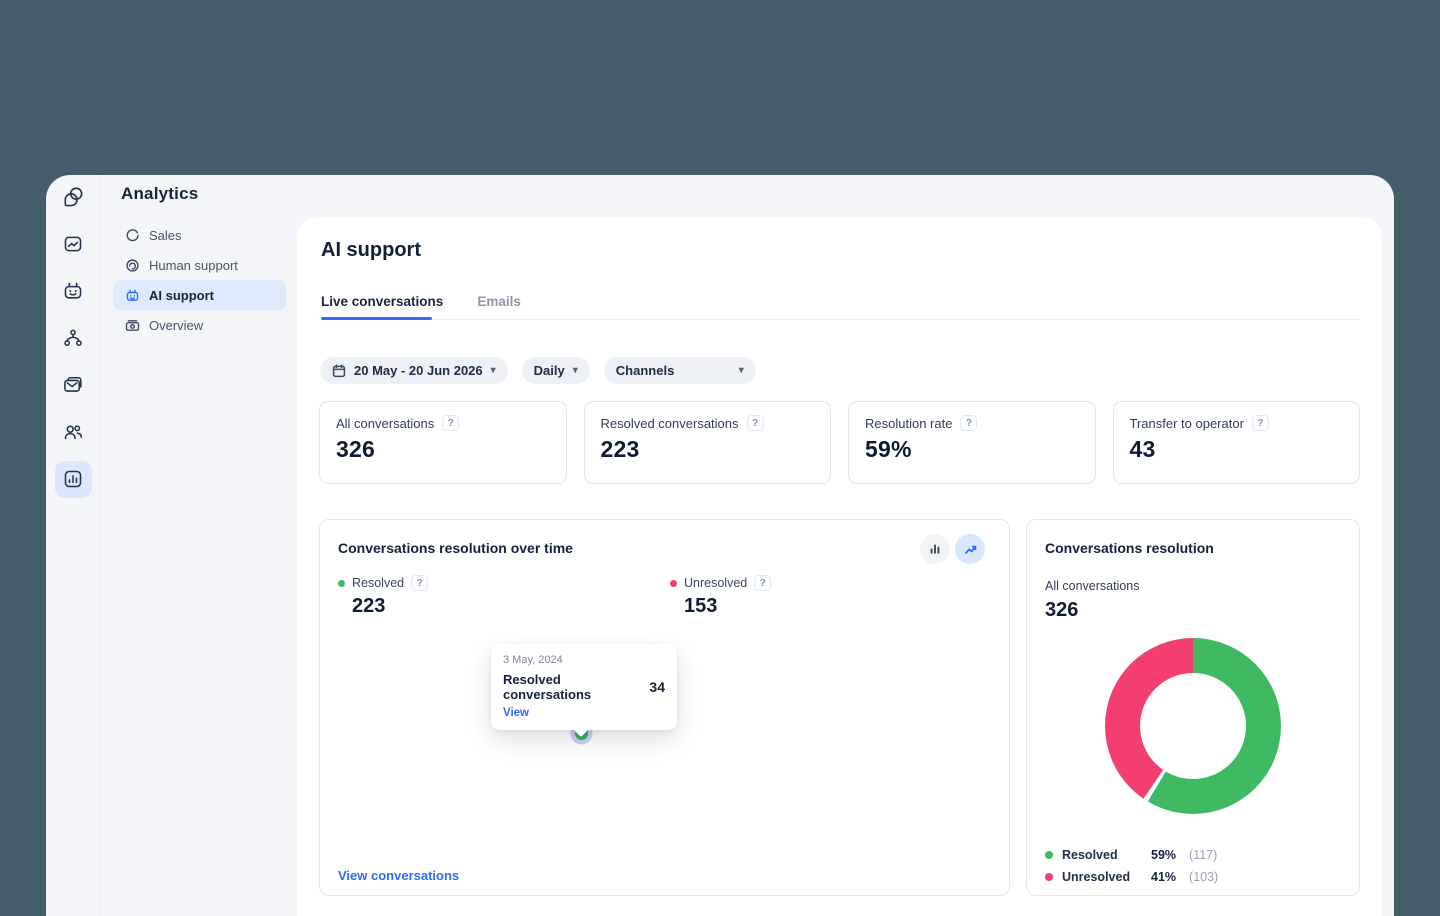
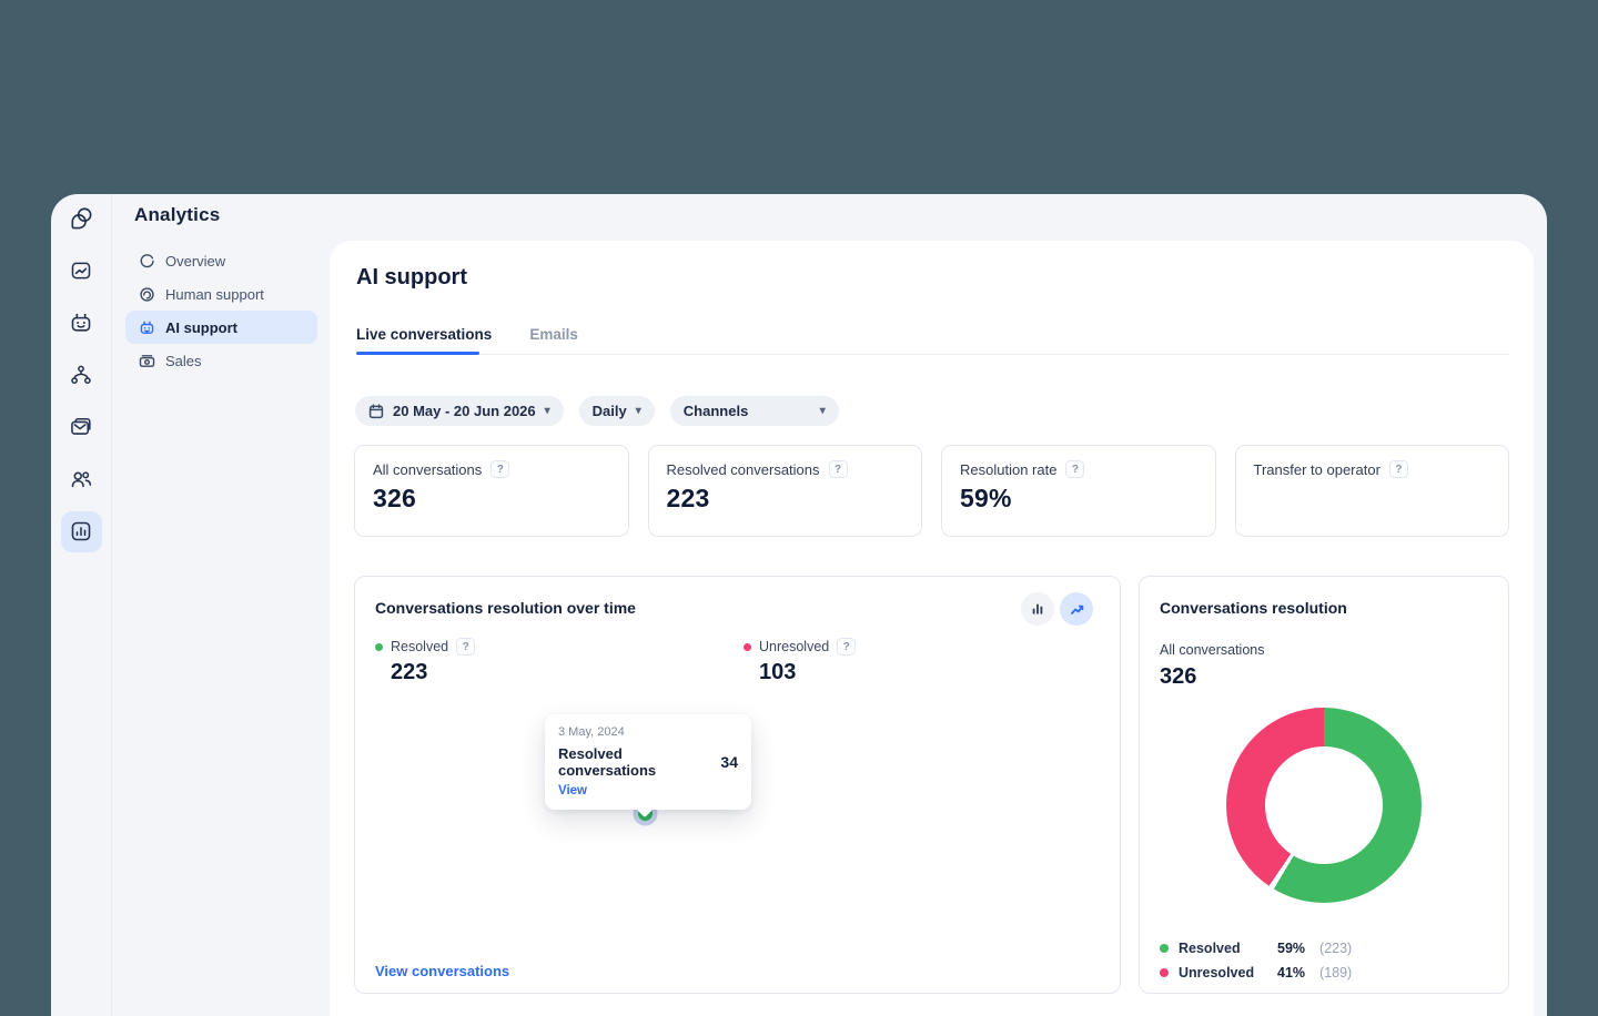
  Analytics
- Sales
+ Overview
  Human support
  AI support
- Overview
+ Sales
  AI support
  Live conversations
  Emails
  20 May - 20 Jun 2026
  ▾
  Daily
  ▾
  Channels
  ▾
  All conversations
  ?
  326
  Resolved conversations
  ?
  223
  Resolution rate
  ?
  59%
  Transfer to operator
  ?
- 43
  Conversations resolution over time
  Resolved
  ?
  223
  Unresolved
  ?
- 153
+ 103
  3 May, 2024
  Resolved conversations
  34
  View
  View conversations
  Conversations resolution
  All conversations
  326
  Resolved
  59%
- (117)
+ (223)
  Unresolved
  41%
- (103)
+ (189)
